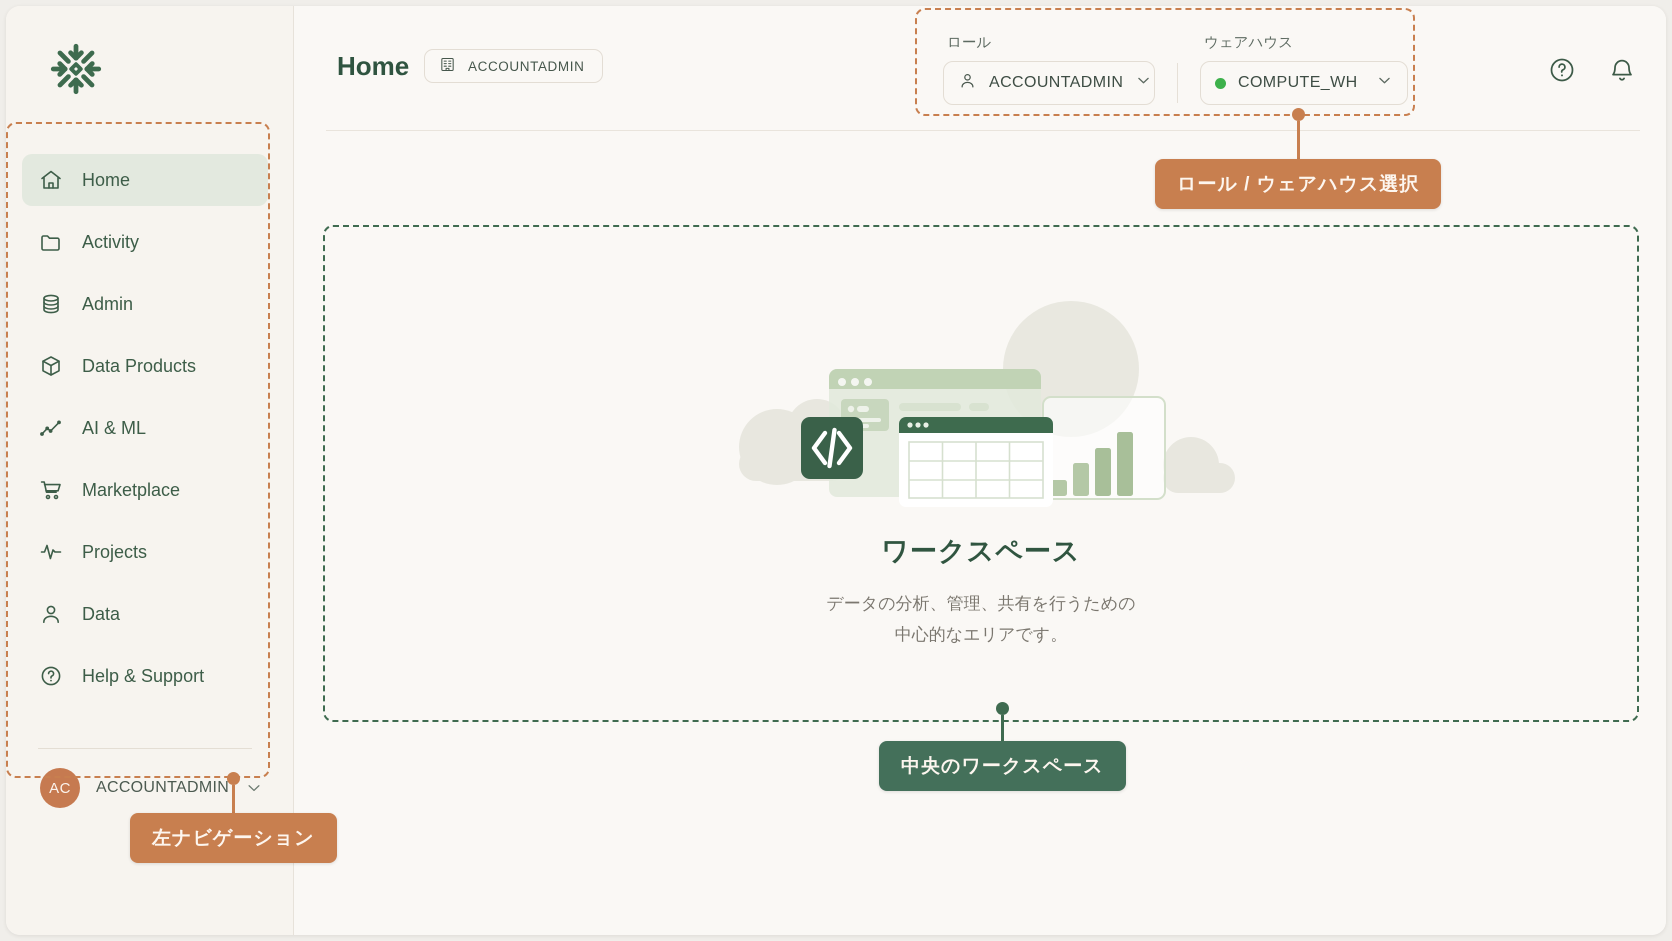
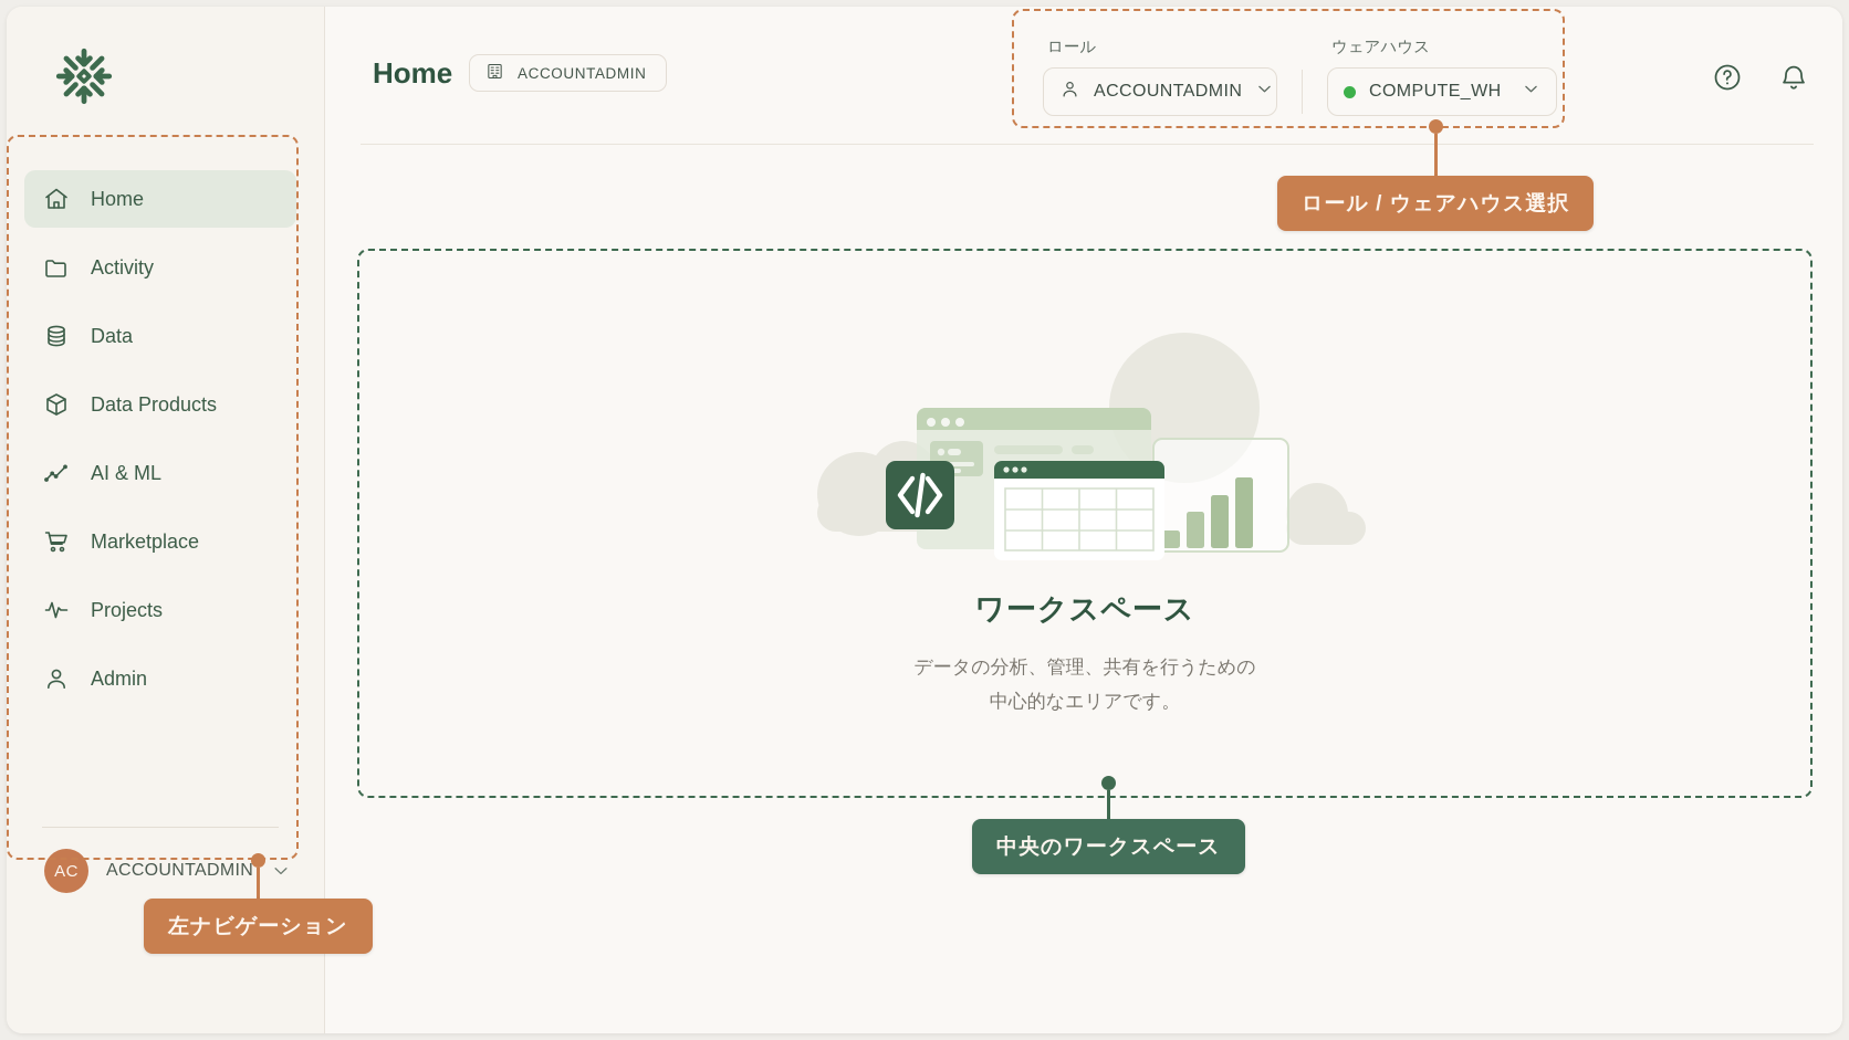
  Home
  Activity
- Admin
+ Data
  Data Products
  AI & ML
  Marketplace
  Projects
- Data
+ Admin
- Help & Support
  AC
  ACCOUNTADMIN
  Home
  ACCOUNTADMIN
  ロール
  ACCOUNTADMIN
  ウェアハウス
  COMPUTE_WH
  ワークスペース
  データの分析、管理、共有を行うための
  中心的なエリアです。
  ロール / ウェアハウス選択
  中央のワークスペース
  左ナビゲーション
